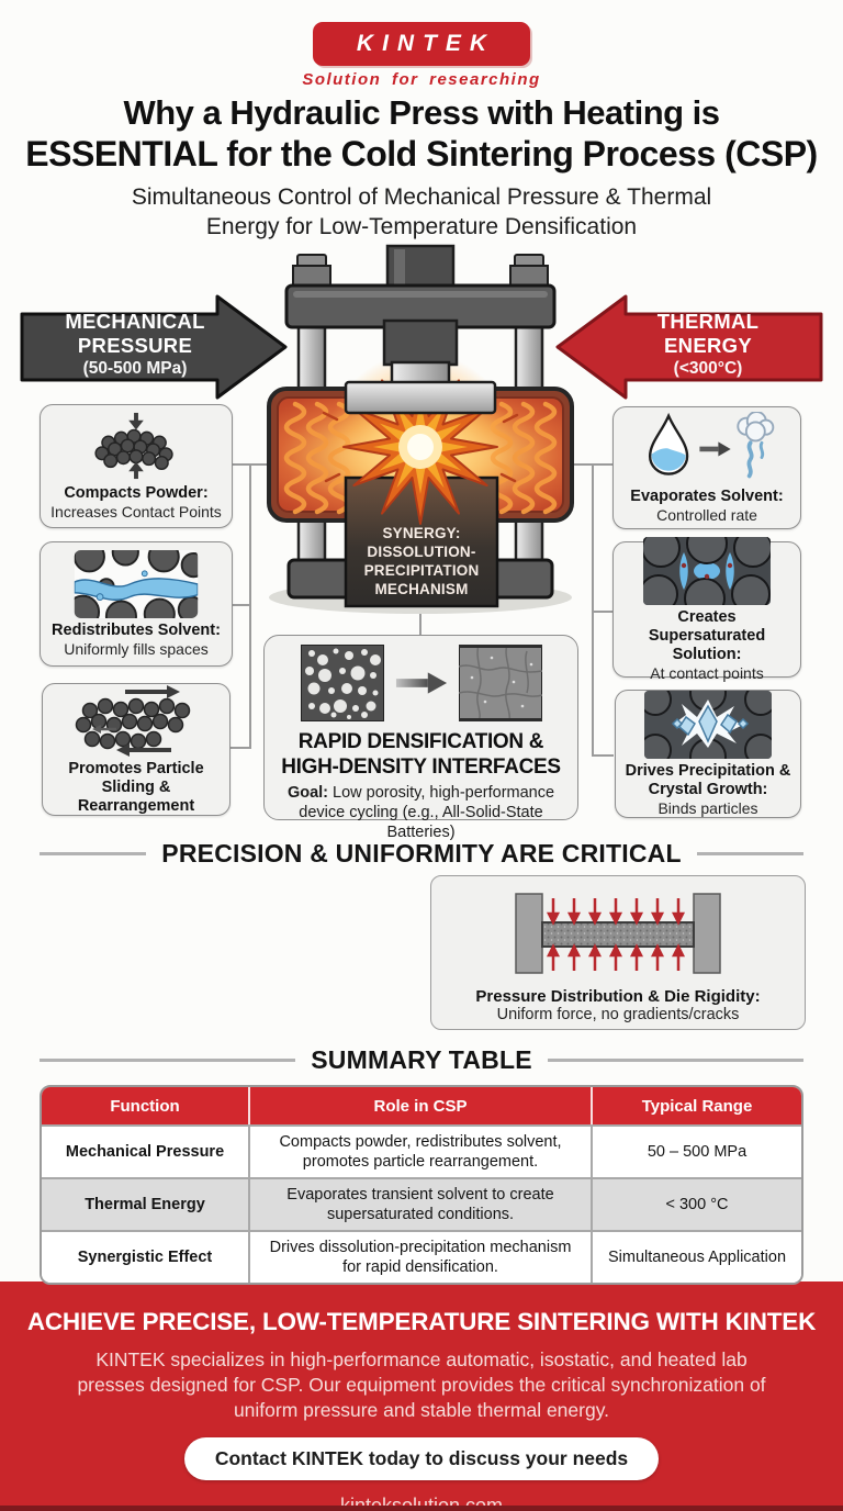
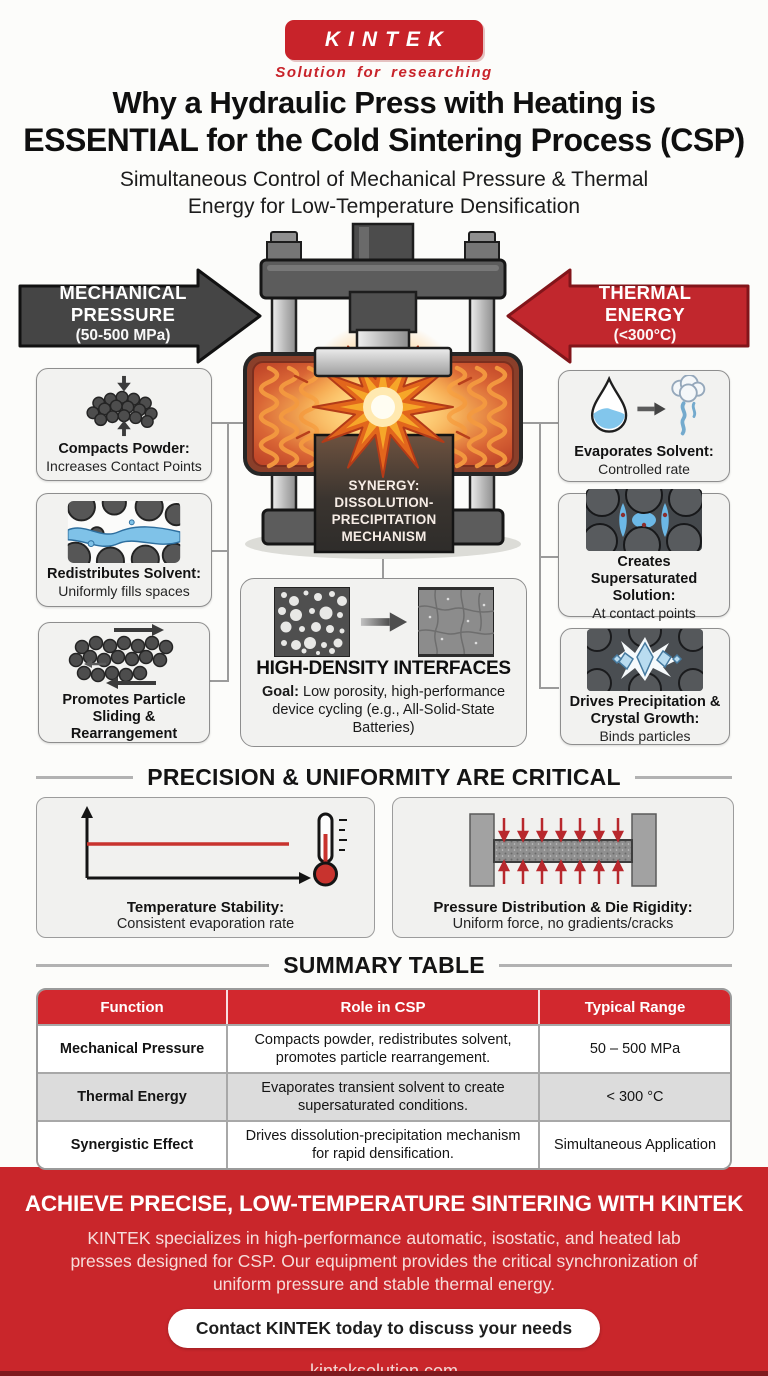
  KINTEK
  Solution for researching
  Why a Hydraulic Press with Heating is
  ESSENTIAL for the Cold Sintering Process (CSP)
  Simultaneous Control of Mechanical Pressure & Thermal
  Energy for Low-Temperature Densification
  SYNERGY:
  DISSOLUTION-
  PRECIPITATION
  MECHANISM
  MECHANICAL
  PRESSURE
  (50-500 MPa)
  THERMAL
  ENERGY
  (<300°C)
  Compacts Powder:
  Increases Contact Points
  Redistributes Solvent:
  Uniformly fills spaces
  Promotes Particle Sliding & Rearrangement
  Evaporates Solvent:
  Controlled rate
  Creates Supersaturated Solution:
  At contact points
  Drives Precipitation & Crystal Growth:
  Binds particles
- RAPID DENSIFICATION &
  HIGH-DENSITY INTERFACES
  Goal: Low porosity, high-performance device cycling (e.g., All-Solid-State Batteries)
  PRECISION & UNIFORMITY ARE CRITICAL
+ Temperature Stability:
+ Consistent evaporation rate
  Pressure Distribution & Die Rigidity:
  Uniform force, no gradients/cracks
  SUMMARY TABLE
  Function
  Role in CSP
  Typical Range
  Mechanical Pressure
  Compacts powder, redistributes solvent, promotes particle rearrangement.
  50 – 500 MPa
  Thermal Energy
  Evaporates transient solvent to create supersaturated conditions.
  < 300 °C
  Synergistic Effect
  Drives dissolution-precipitation mechanism for rapid densification.
  Simultaneous Application
  ACHIEVE PRECISE, LOW-TEMPERATURE SINTERING WITH KINTEK
  KINTEK specializes in high-performance automatic, isostatic, and heated lab presses designed for CSP. Our equipment provides the critical synchronization of uniform pressure and stable thermal energy.
  Contact KINTEK today to discuss your needs
